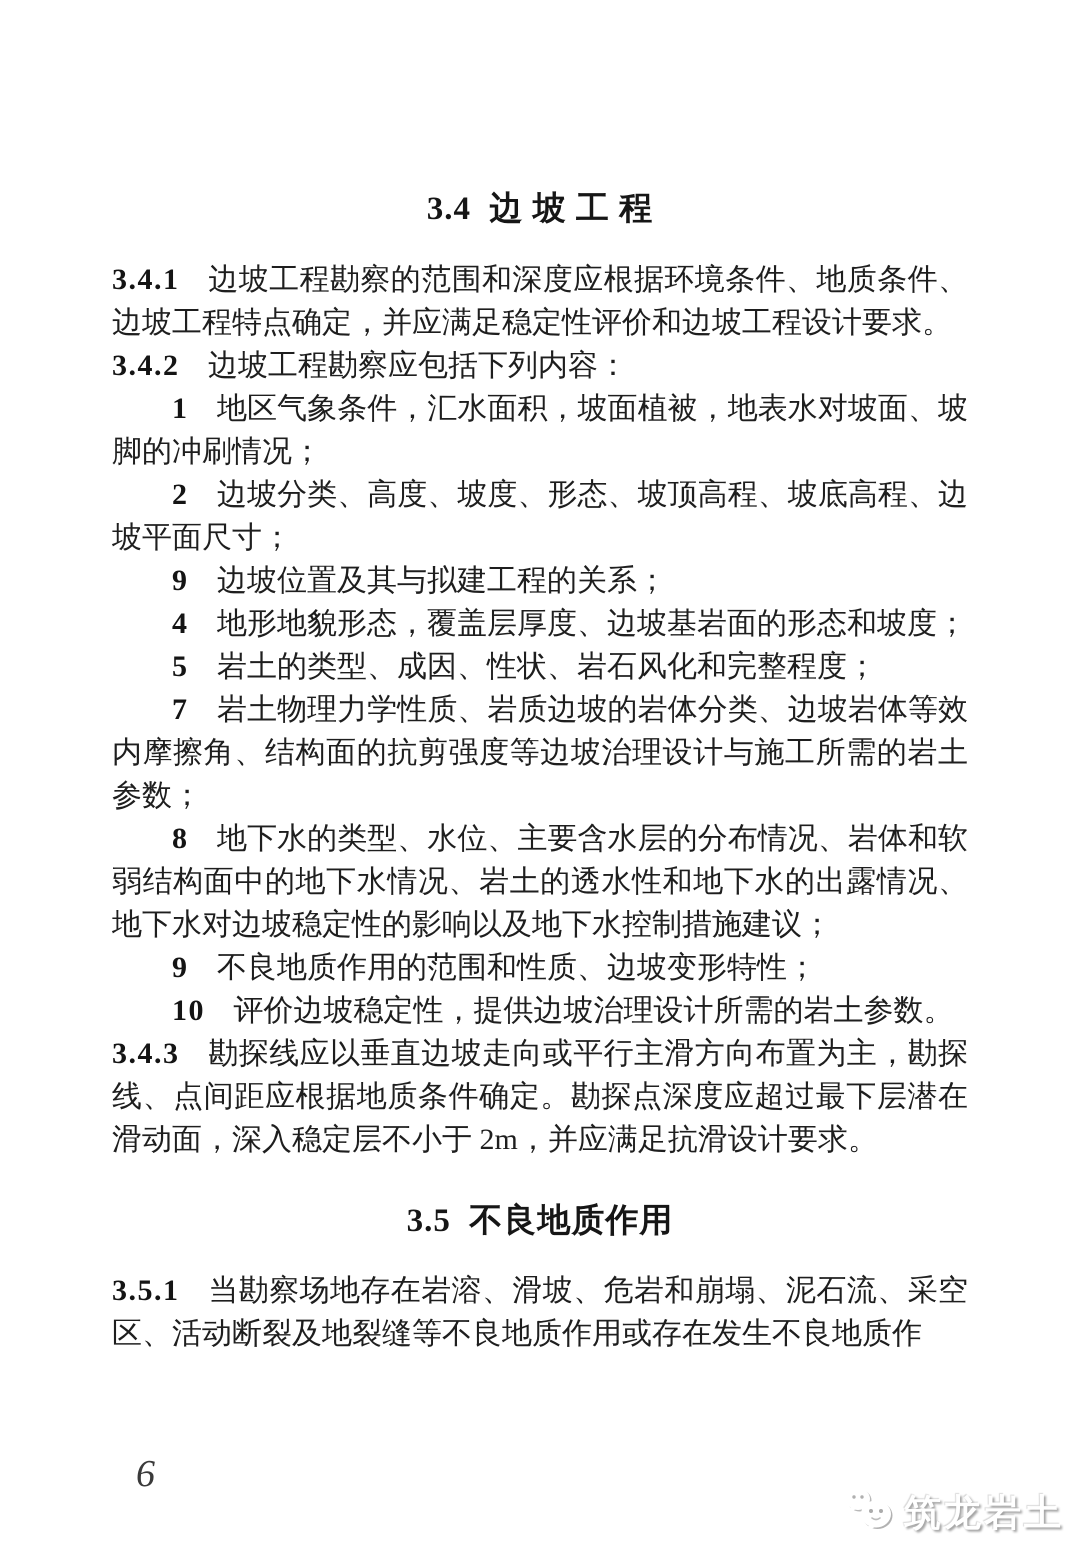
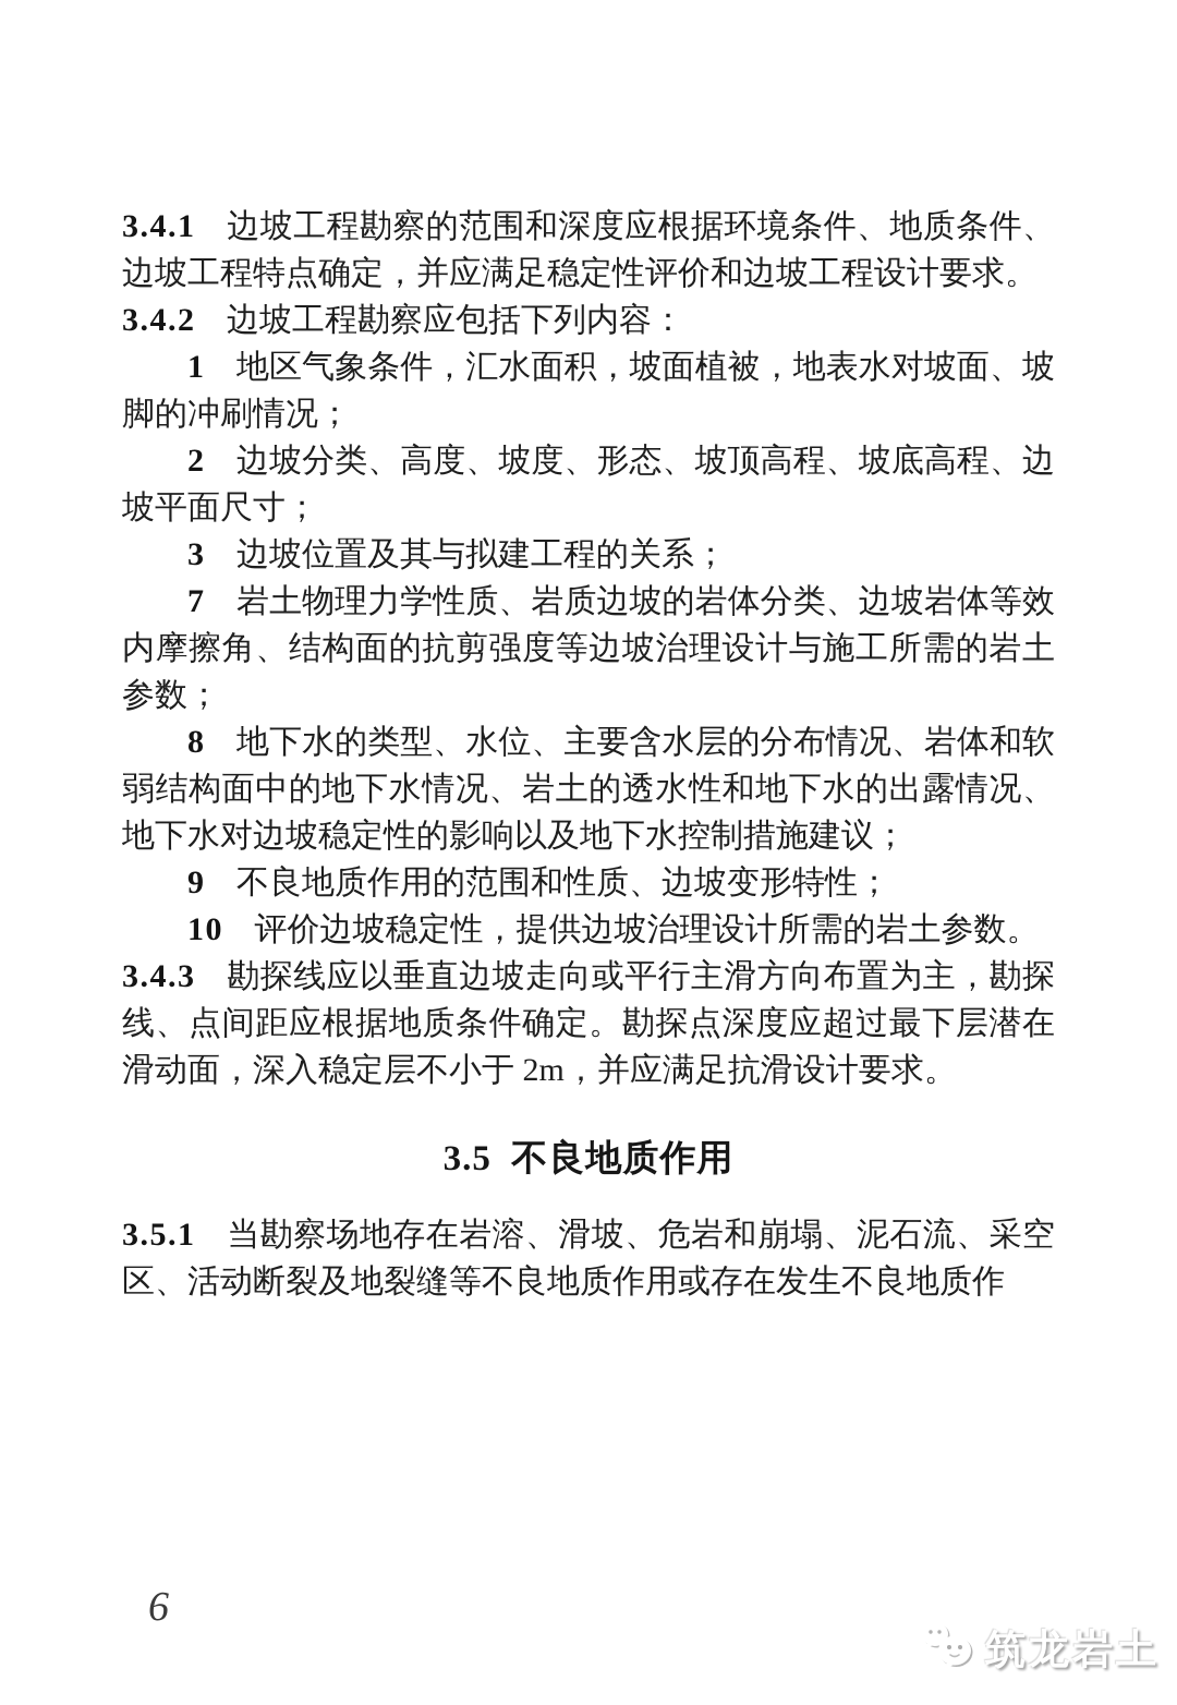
- 3.4 边 坡 工 程
  3.4.1 边坡工程勘察的范围和深度应根据环境条件、地质条件、边坡工程特点确定，并应满足稳定性评价和边坡工程设计要求。
  3.4.2 边坡工程勘察应包括下列内容：
  1 地区气象条件，汇水面积，坡面植被，地表水对坡面、坡脚的冲刷情况；
  2 边坡分类、高度、坡度、形态、坡顶高程、坡底高程、边坡平面尺寸；
- 9 边坡位置及其与拟建工程的关系；
+ 3 边坡位置及其与拟建工程的关系；
- 4 地形地貌形态，覆盖层厚度、边坡基岩面的形态和坡度；
- 5 岩土的类型、成因、性状、岩石风化和完整程度；
  7 岩土物理力学性质、岩质边坡的岩体分类、边坡岩体等效内摩擦角、结构面的抗剪强度等边坡治理设计与施工所需的岩土参数；
  8 地下水的类型、水位、主要含水层的分布情况、岩体和软弱结构面中的地下水情况、岩土的透水性和地下水的出露情况、地下水对边坡稳定性的影响以及地下水控制措施建议；
  9 不良地质作用的范围和性质、边坡变形特性；
  10 评价边坡稳定性，提供边坡治理设计所需的岩土参数。
  3.4.3 勘探线应以垂直边坡走向或平行主滑方向布置为主，勘探线、点间距应根据地质条件确定。勘探点深度应超过最下层潜在滑动面，深入稳定层不小于 2m，并应满足抗滑设计要求。
  3.5 不良地质作用
  3.5.1 当勘察场地存在岩溶、滑坡、危岩和崩塌、泥石流、采空区、活动断裂及地裂缝等不良地质作用或存在发生不良地质作
  6
  筑龙岩土
